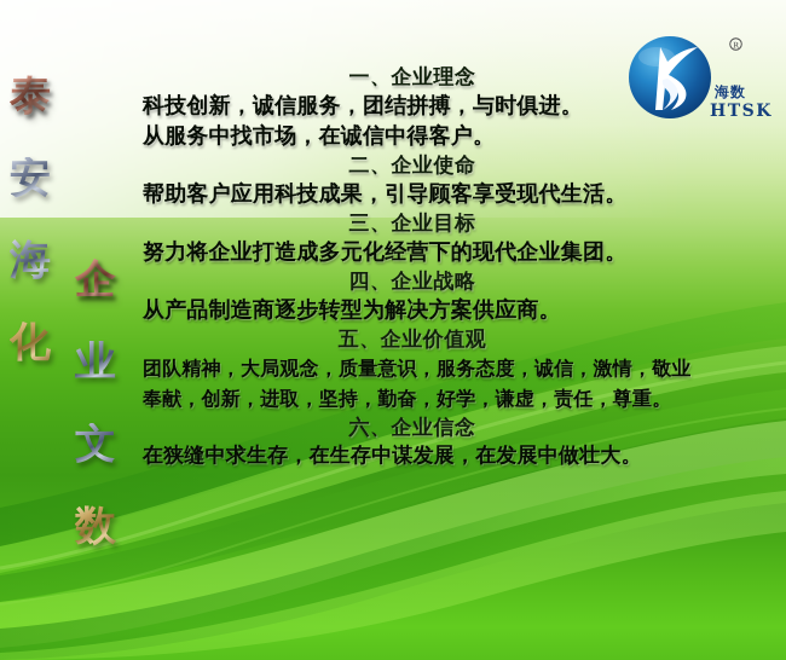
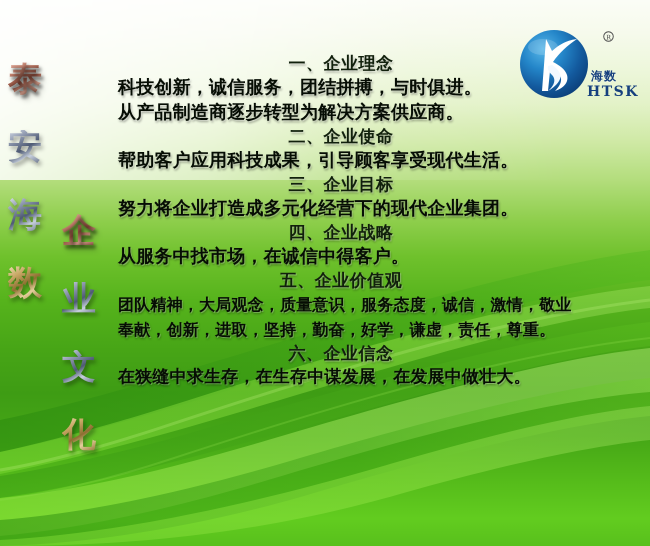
  R
  海数
  HTSK
  泰
  安
  海
- 化
+ 数
  企
  业
  文
- 数
+ 化
  一、企业理念
  科技创新，诚信服务，团结拼搏，与时俱进。
- 从服务中找市场，在诚信中得客户。
+ 从产品制造商逐步转型为解决方案供应商。
  二、企业使命
  帮助客户应用科技成果，引导顾客享受现代生活。
  三、企业目标
  努力将企业打造成多元化经营下的现代企业集团。
  四、企业战略
- 从产品制造商逐步转型为解决方案供应商。
+ 从服务中找市场，在诚信中得客户。
  五、企业价值观
  团队精神，大局观念，质量意识，服务态度，诚信，激情，敬业
  奉献，创新，进取，坚持，勤奋，好学，谦虚，责任，尊重。
  六、企业信念
  在狭缝中求生存，在生存中谋发展，在发展中做壮大。
